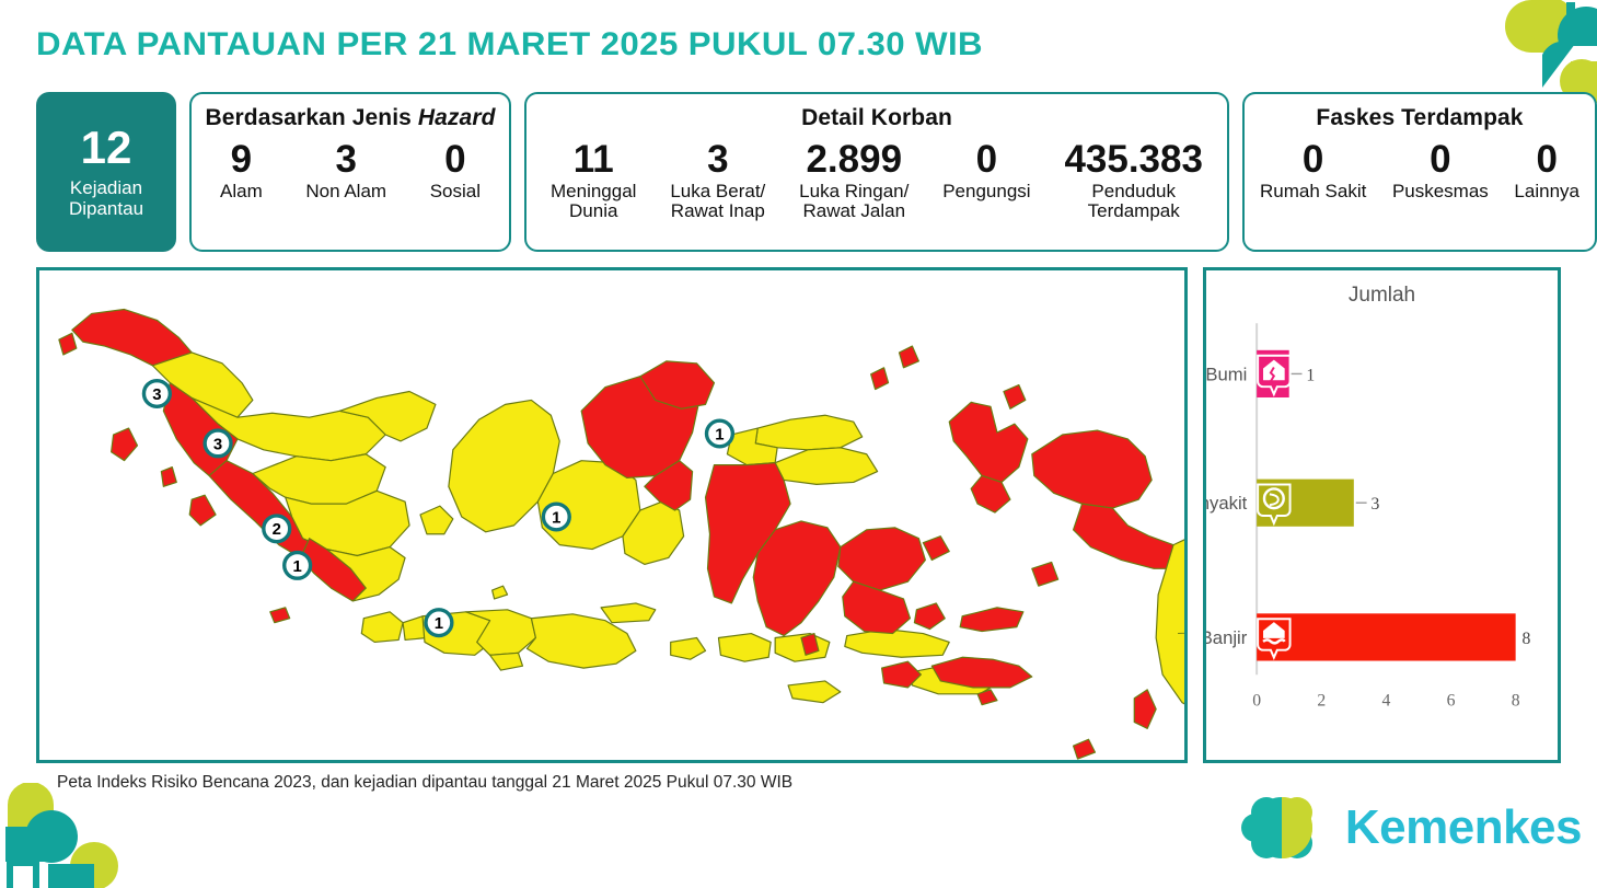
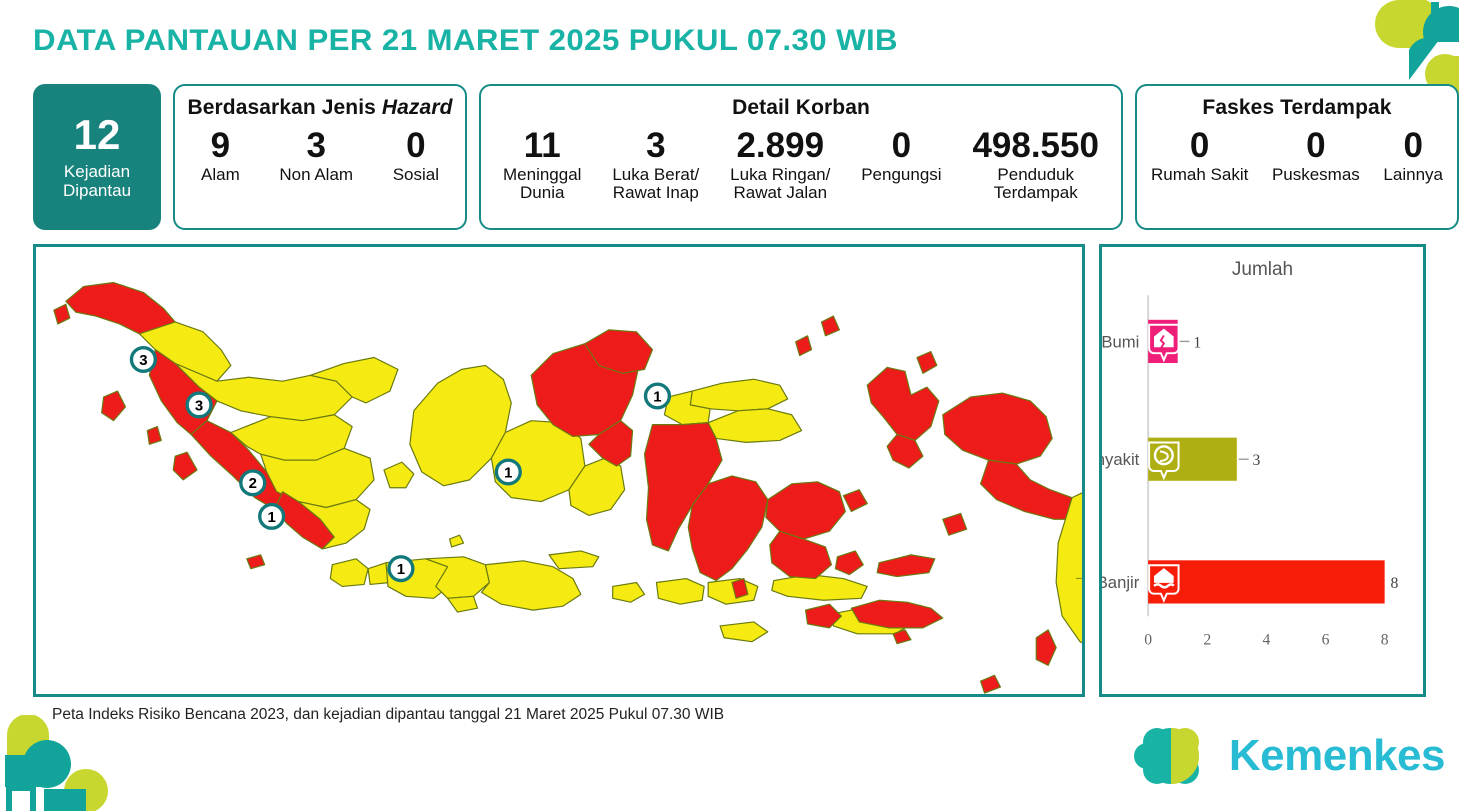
  DATA PANTAUAN PER 21 MARET 2025 PUKUL 07.30 WIB
  12
  Kejadian
  Dipantau
  Berdasarkan Jenis Hazard
  9
  Alam
  3
  Non Alam
  0
  Sosial
  Detail Korban
  11
  Meninggal
  Dunia
  3
  Luka Berat/
  Rawat Inap
  2.899
  Luka Ringan/
  Rawat Jalan
  0
  Pengungsi
- 435.383
+ 498.550
  Penduduk
  Terdampak
  Faskes Terdampak
  0
  Rumah Sakit
  0
  Puskesmas
  0
  Lainnya
  3
  3
  2
  1
  1
  1
  1
  Jumlah
  1
  3
  Banjir
  8
  0
  2
  4
  6
  8
  Peta Indeks Risiko Bencana 2023, dan kejadian dipantau tanggal 21 Maret 2025 Pukul 07.30 WIB
  Kemenkes
